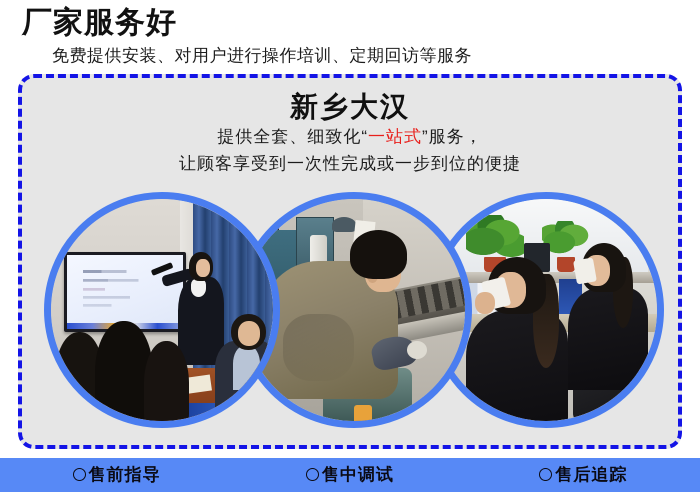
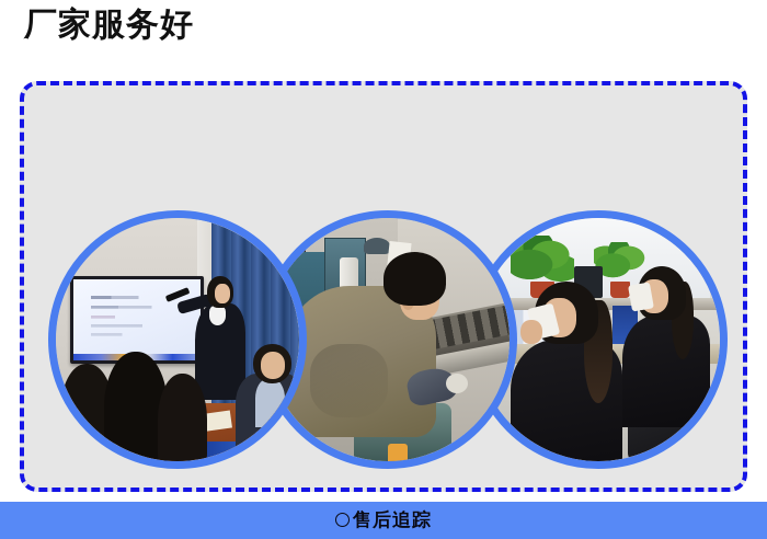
  厂家服务好
- 免费提供安装、对用户进行操作培训、定期回访等服务
- 新乡大汉
- 提供全套、细致化“一站式”服务，
- 让顾客享受到一次性完成或一步到位的便捷
- 售前指导
- 售中调试
  售后追踪
